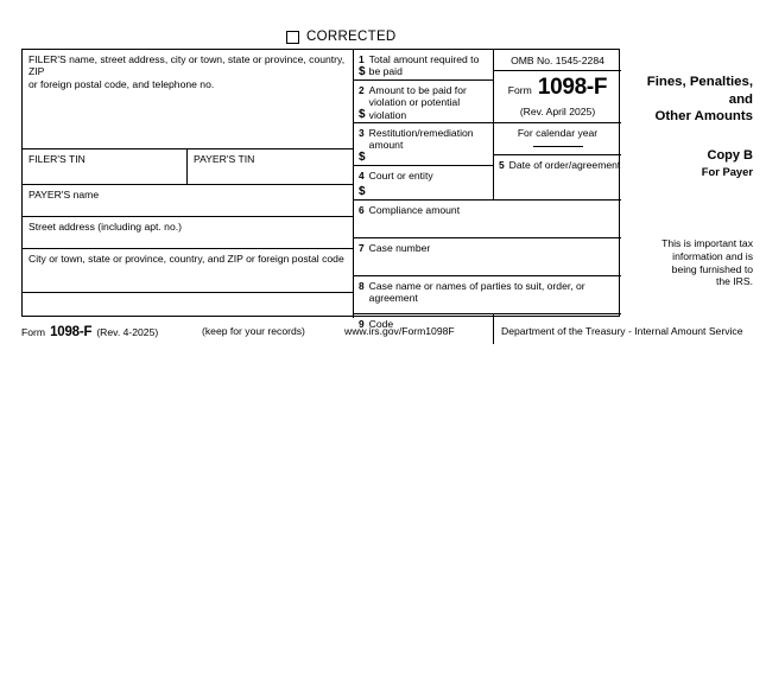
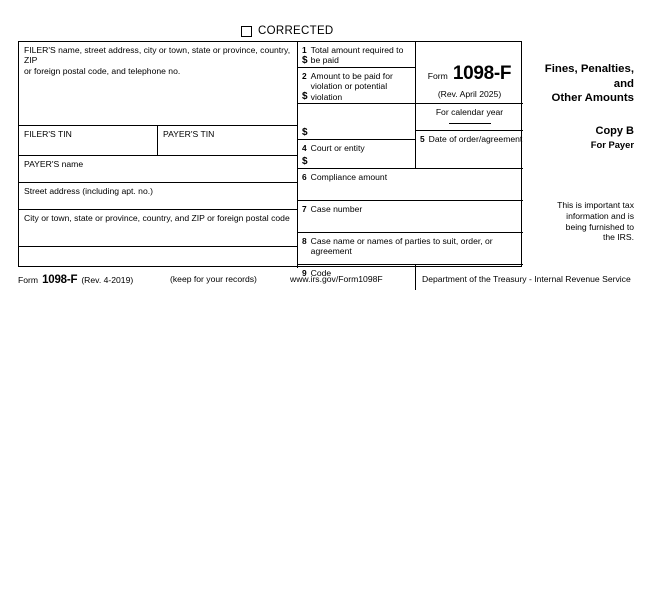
  CORRECTED
  FILER'S name, street address, city or town, state or province, country, ZIP
  or foreign postal code, and telephone no.
  FILER'S TIN
  PAYER'S TIN
  PAYER'S name
  Street address (including apt. no.)
  City or town, state or province, country, and ZIP or foreign postal code
  1
  Total amount required to be paid
  $
  2
  Amount to be paid for
  violation or potential violation
  $
- 3
- Restitution/remediation
- amount
  $
  4
  Court or entity
  $
- OMB No. 1545-2284
  Form
  1098-F
  (Rev. April 2025)
  For calendar year
  5
  Date of order/agreement
  6
  Compliance amount
  7
  Case number
  8
  Case name or names of parties to suit, order, or agreement
  9
  Code
  Fines, Penalties, and
  Other Amounts
  Copy B
  For Payer
  This is important tax
  information and is
  being furnished to
  the IRS.
  Form
  1098-F
- (Rev. 4-2025)
+ (Rev. 4-2019)
  (keep for your records)
  www.irs.gov/Form1098F
- Department of the Treasury - Internal Amount Service
+ Department of the Treasury - Internal Revenue Service
